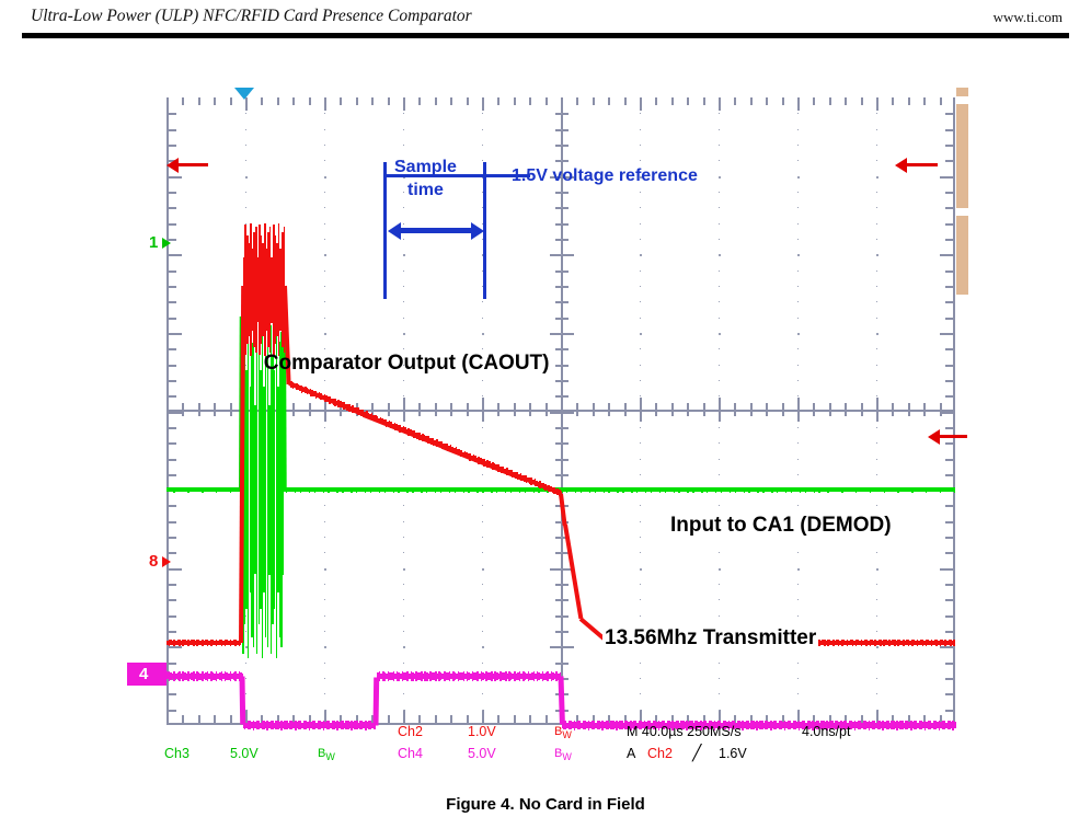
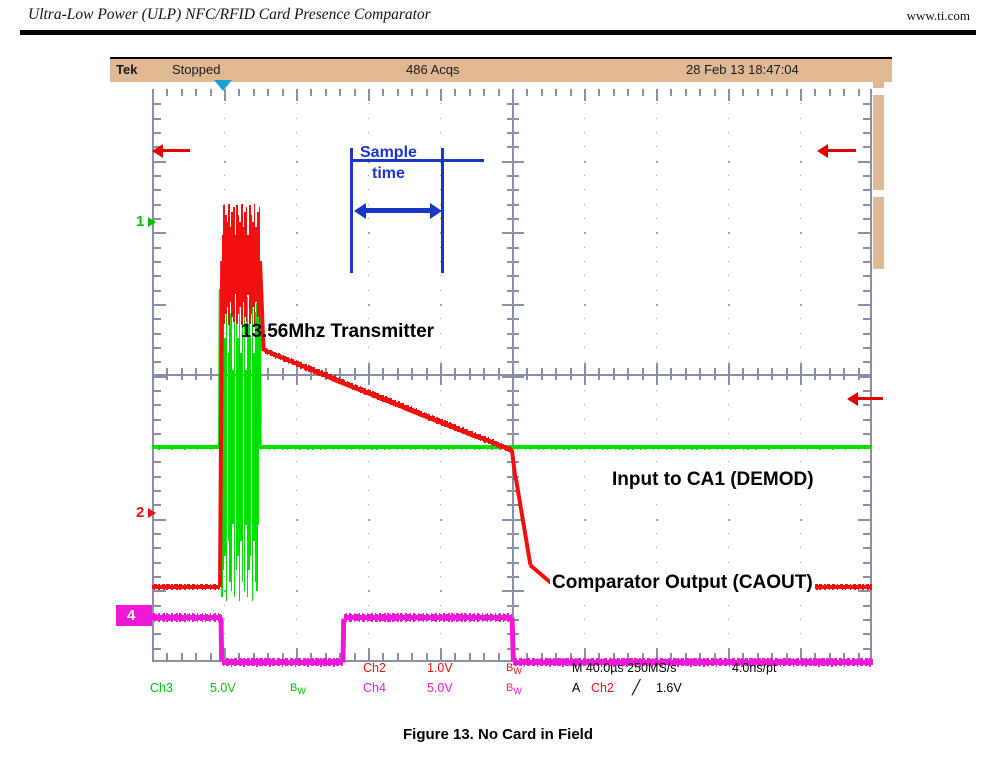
  Ultra-Low Power (ULP) NFC/RFID Card Presence Comparator
  www.ti.com
+ Tek
+ Stopped
+ 486 Acqs
+ 28 Feb 13 18:47:04
  Sample
  time
- 1.5V voltage reference
- Comparator Output (CAOUT)
+ 13.56Mhz Transmitter
  1
- 8
+ 2
  4
  Input to CA1 (DEMOD)
- 13.56Mhz Transmitter
+ Comparator Output (CAOUT)
  Ch3
  5.0V
  BW
  Ch2
  1.0V
  BW
  Ch4
  5.0V
  BW
  M 40.0µs 250MS/s
  4.0ns/pt
  A
  Ch2
  ╱
  1.6V
- Figure 4. No Card in Field
+ Figure 13. No Card in Field
